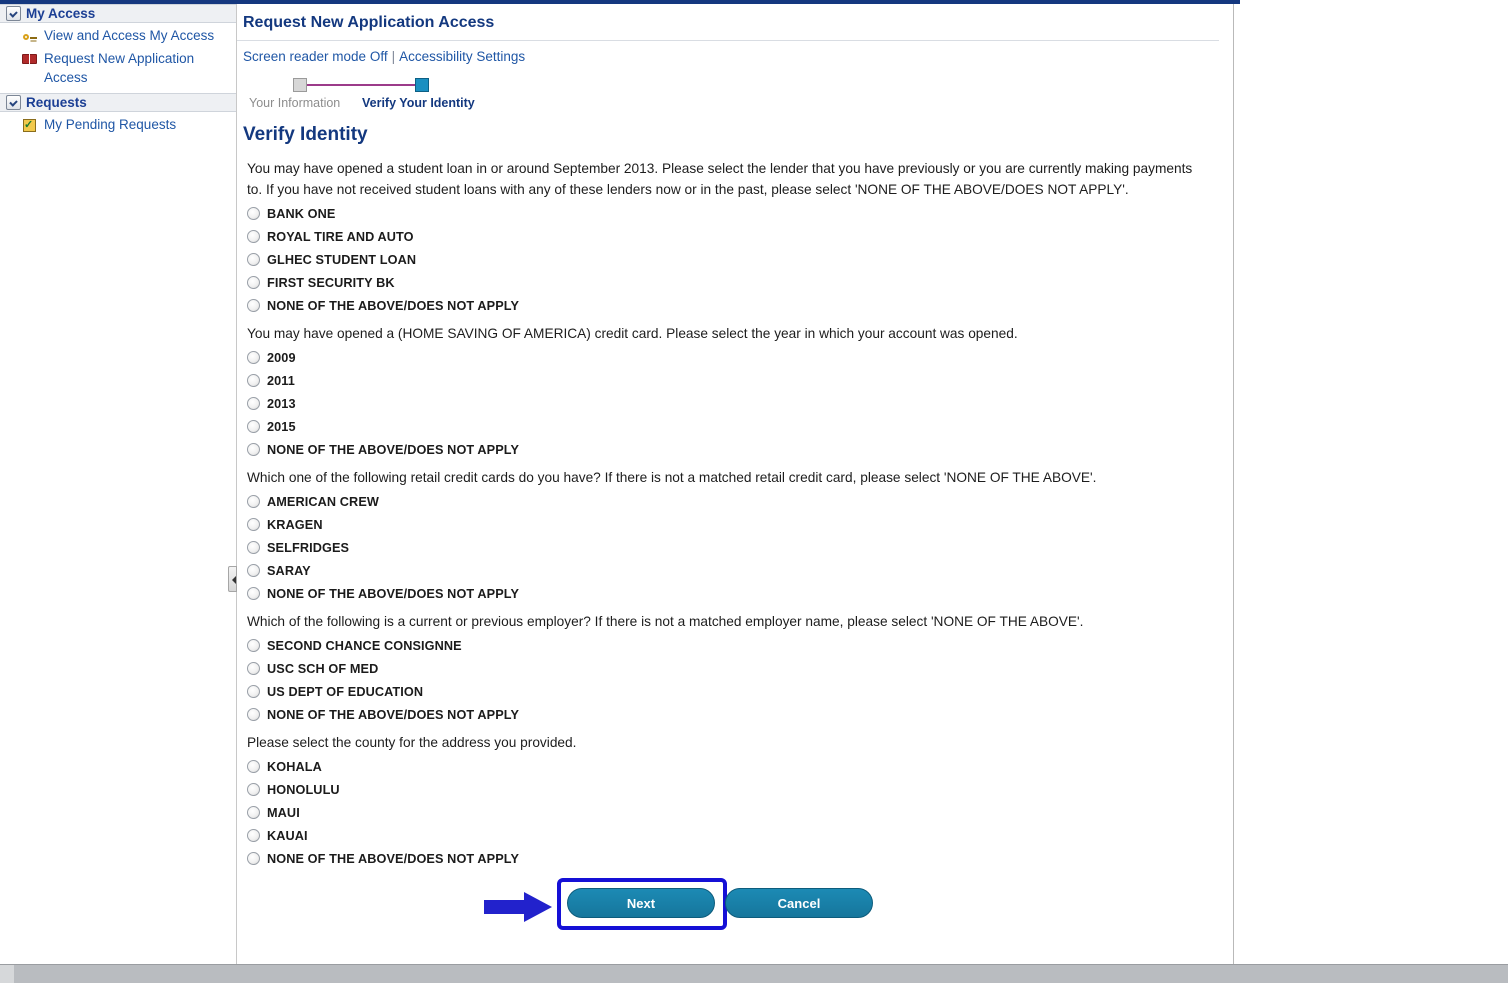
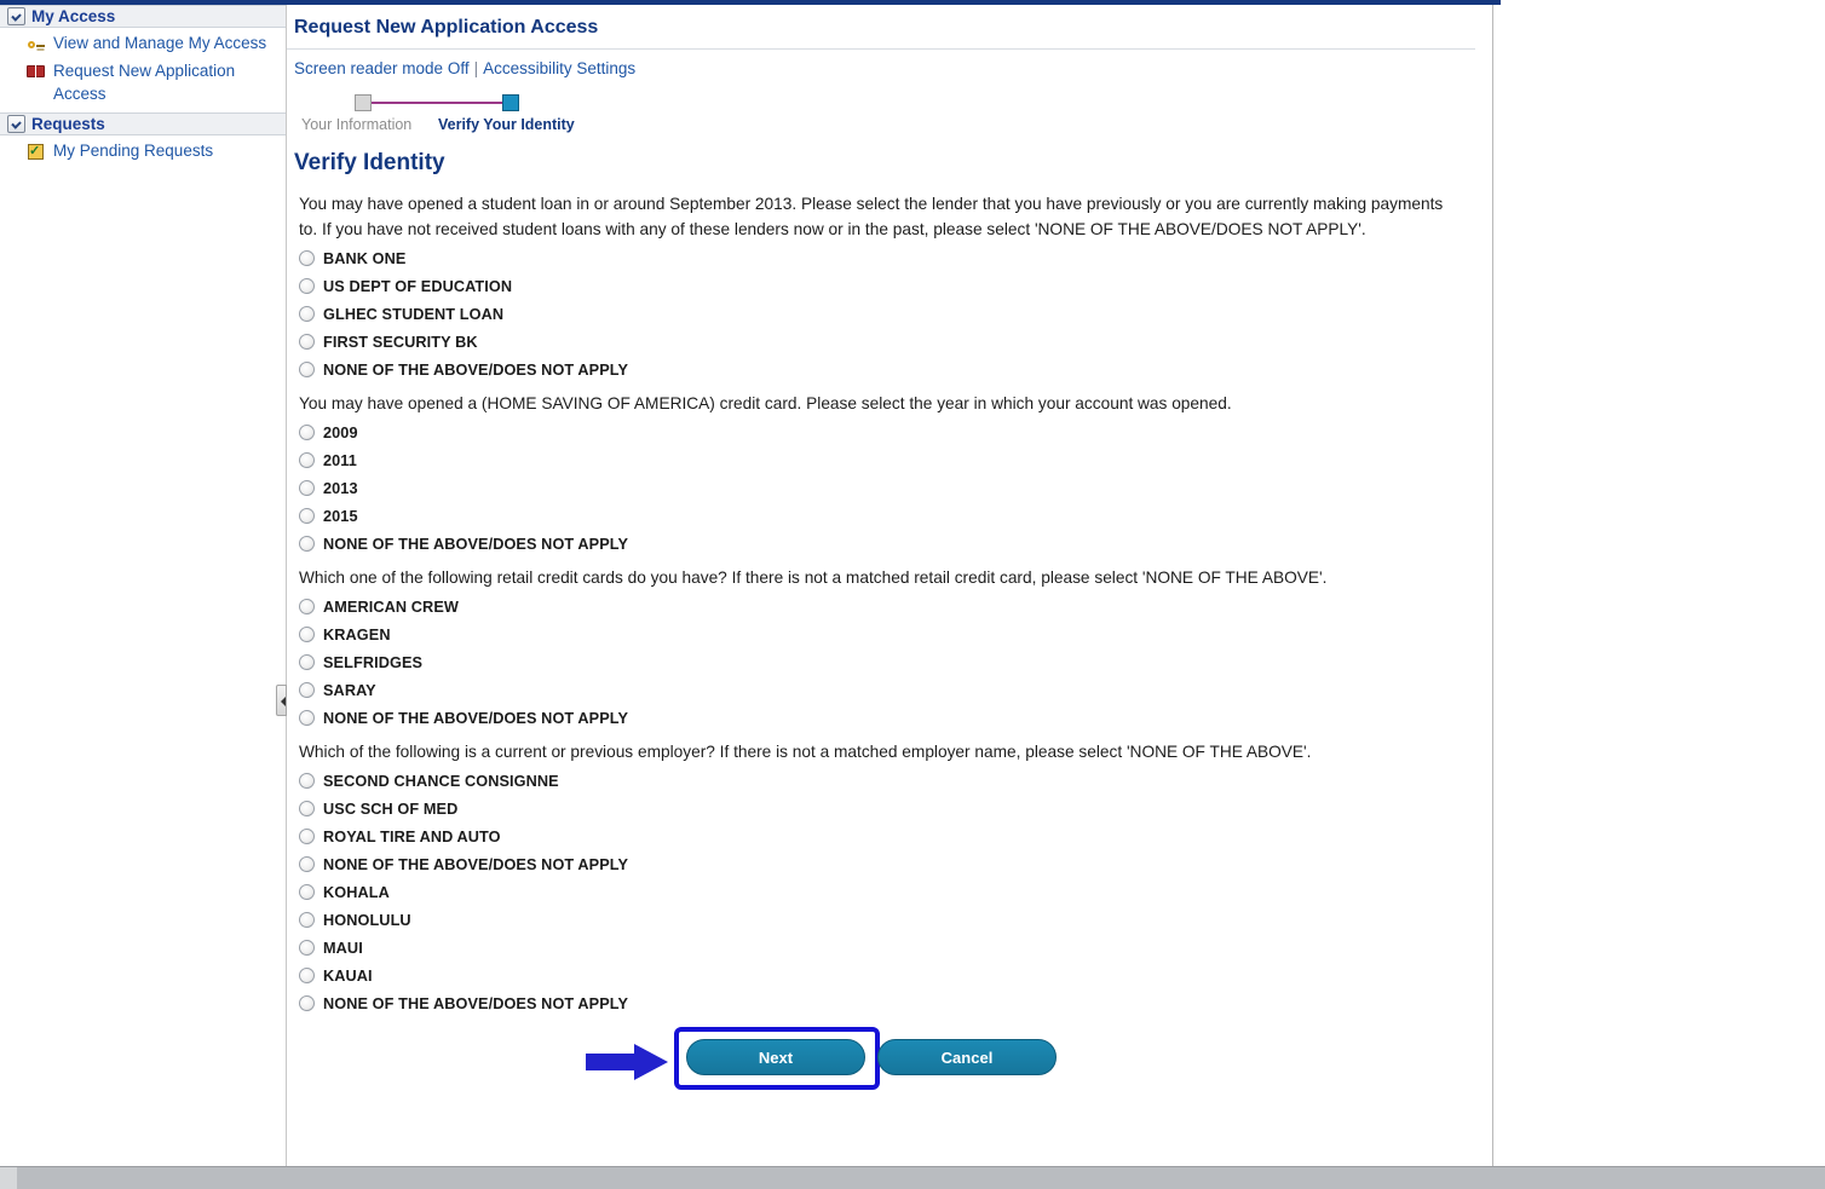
  My Access
- View and Access My Access
+ View and Manage My Access
  Request New Application Access
  Requests
  My Pending Requests
  Request New Application Access
  Screen reader mode Off | Accessibility Settings
  Your Information
  Verify Your Identity
  Verify Identity
  You may have opened a student loan in or around September 2013. Please select the lender that you have previously or you are currently making payments to. If you have not received student loans with any of these lenders now or in the past, please select 'NONE OF THE ABOVE/DOES NOT APPLY'.
  BANK ONE
- ROYAL TIRE AND AUTO
+ US DEPT OF EDUCATION
  GLHEC STUDENT LOAN
  FIRST SECURITY BK
  NONE OF THE ABOVE/DOES NOT APPLY
  You may have opened a (HOME SAVING OF AMERICA) credit card. Please select the year in which your account was opened.
  2009
  2011
  2013
  2015
  NONE OF THE ABOVE/DOES NOT APPLY
  Which one of the following retail credit cards do you have? If there is not a matched retail credit card, please select 'NONE OF THE ABOVE'.
  AMERICAN CREW
  KRAGEN
  SELFRIDGES
  SARAY
  NONE OF THE ABOVE/DOES NOT APPLY
  Which of the following is a current or previous employer? If there is not a matched employer name, please select 'NONE OF THE ABOVE'.
  SECOND CHANCE CONSIGNNE
  USC SCH OF MED
- US DEPT OF EDUCATION
+ ROYAL TIRE AND AUTO
  NONE OF THE ABOVE/DOES NOT APPLY
- Please select the county for the address you provided.
  KOHALA
  HONOLULU
  MAUI
  KAUAI
  NONE OF THE ABOVE/DOES NOT APPLY
  Next
  Cancel
